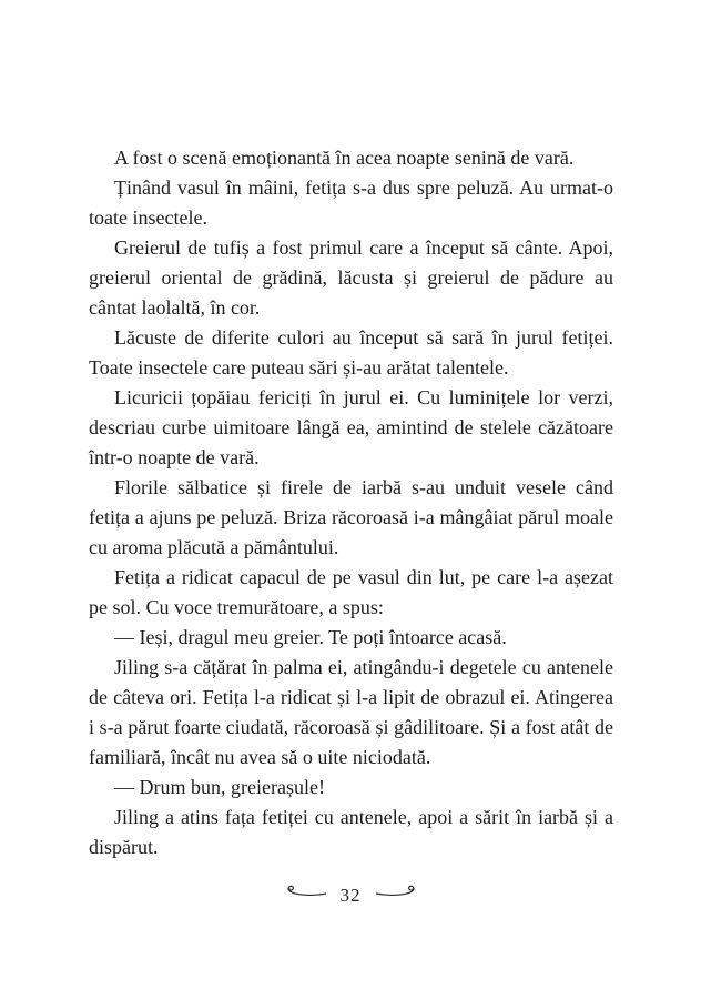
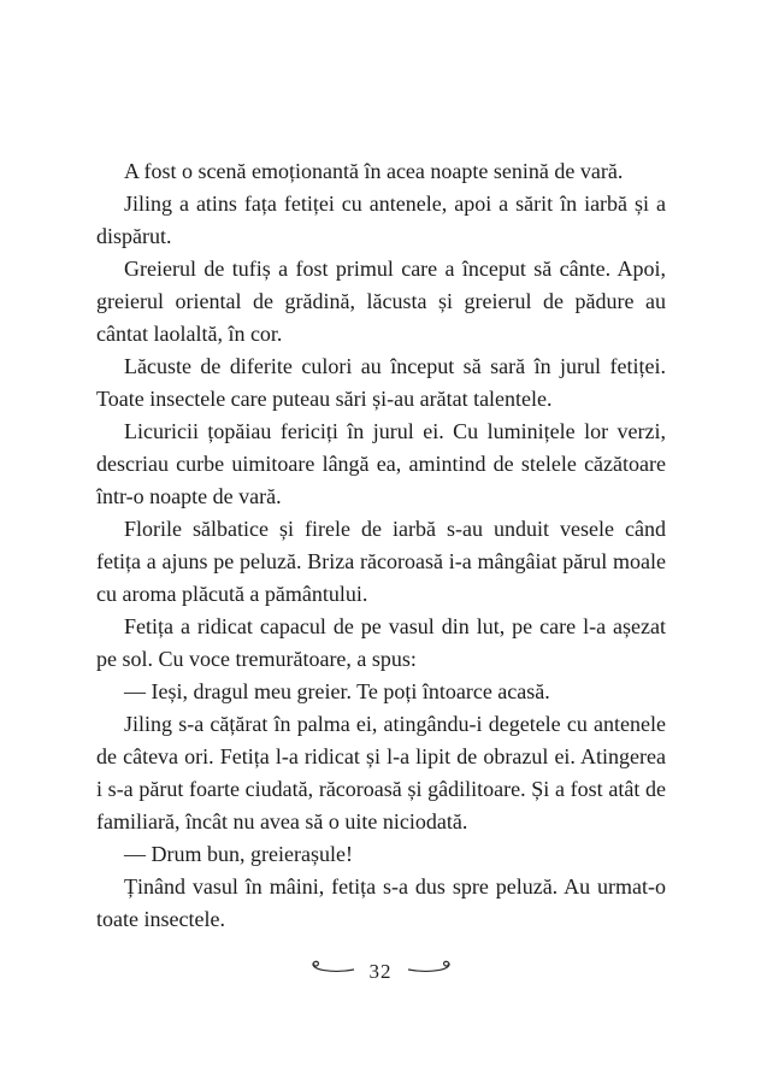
  A fost o scenă emoționantă în acea noapte senină de vară.
- Ținând vasul în mâini, fetița s-a dus spre peluză. Au urmat-o toate insectele.
+ Jiling a atins fața fetiței cu antenele, apoi a sărit în iarbă și a dispărut.
  Greierul de tufiș a fost primul care a început să cânte. Apoi, greierul oriental de grădină, lăcusta și greierul de pădure au cântat laolaltă, în cor.
  Lăcuste de diferite culori au început să sară în jurul fetiței. Toate insectele care puteau sări și-au arătat talentele.
  Licuricii țopăiau fericiți în jurul ei. Cu luminițele lor verzi, descriau curbe uimitoare lângă ea, amintind de stelele căză­toare într-o noapte de vară.
  Florile sălbatice și firele de iarbă s-au unduit vesele când fetița a ajuns pe peluză. Briza răcoroasă i-a mângâiat părul moale cu aroma plăcută a pământului.
  Fetița a ridicat capacul de pe vasul din lut, pe care l-a așe­zat pe sol. Cu voce tremurătoare, a spus:
  — Ieși, dragul meu greier. Te poți întoarce acasă.
  Jiling s-a cățărat în palma ei, atingându-i degetele cu ante­nele de câteva ori. Fetița l-a ridicat și l-a lipit de obrazul ei. Atingerea i s-a părut foarte ciudată, răcoroasă și gâdilitoare. Și a fost atât de familiară, încât nu avea să o uite niciodată.
  — Drum bun, greierașule!
- Jiling a atins fața fetiței cu antenele, apoi a sărit în iarbă și a dispărut.
+ Ținând vasul în mâini, fetița s-a dus spre peluză. Au urmat-o toate insectele.
  32
